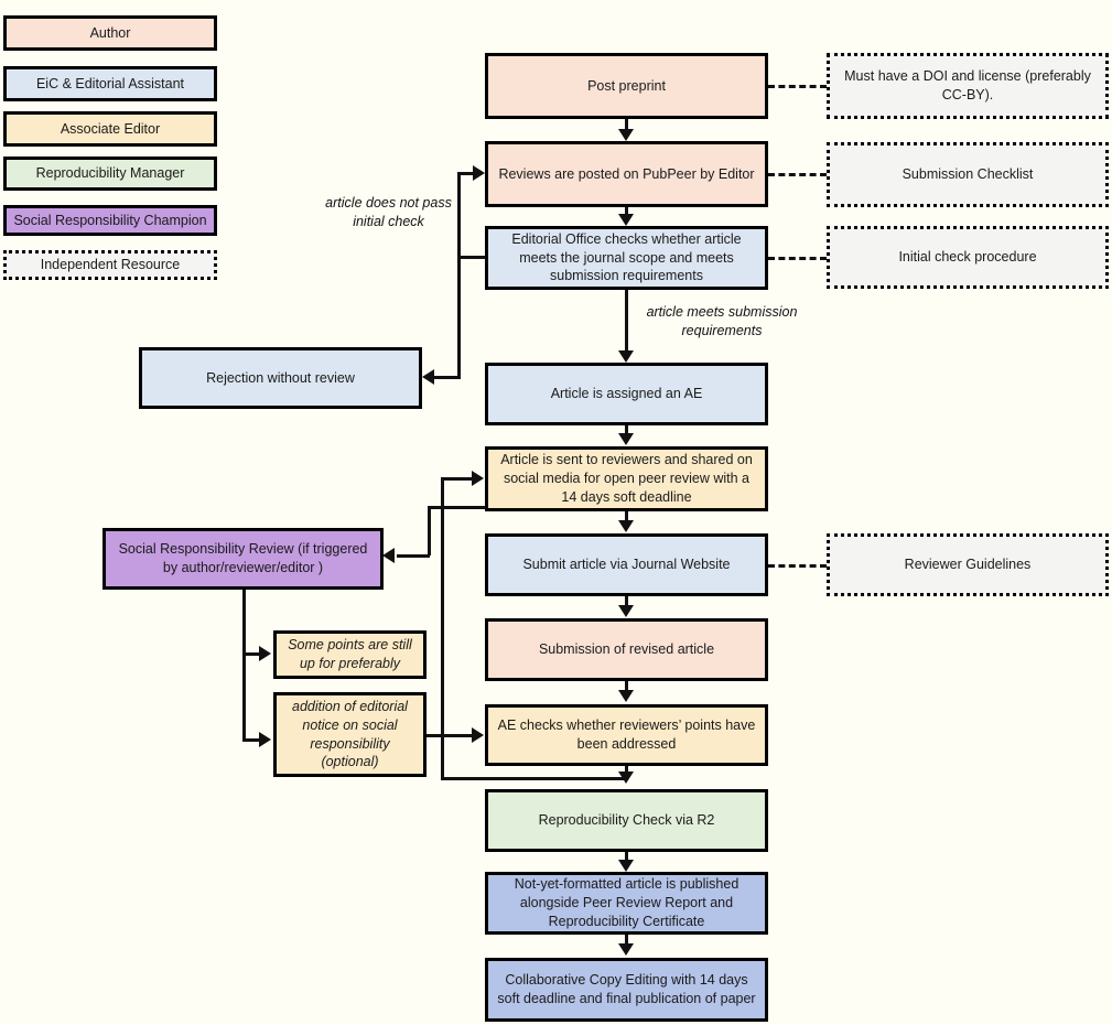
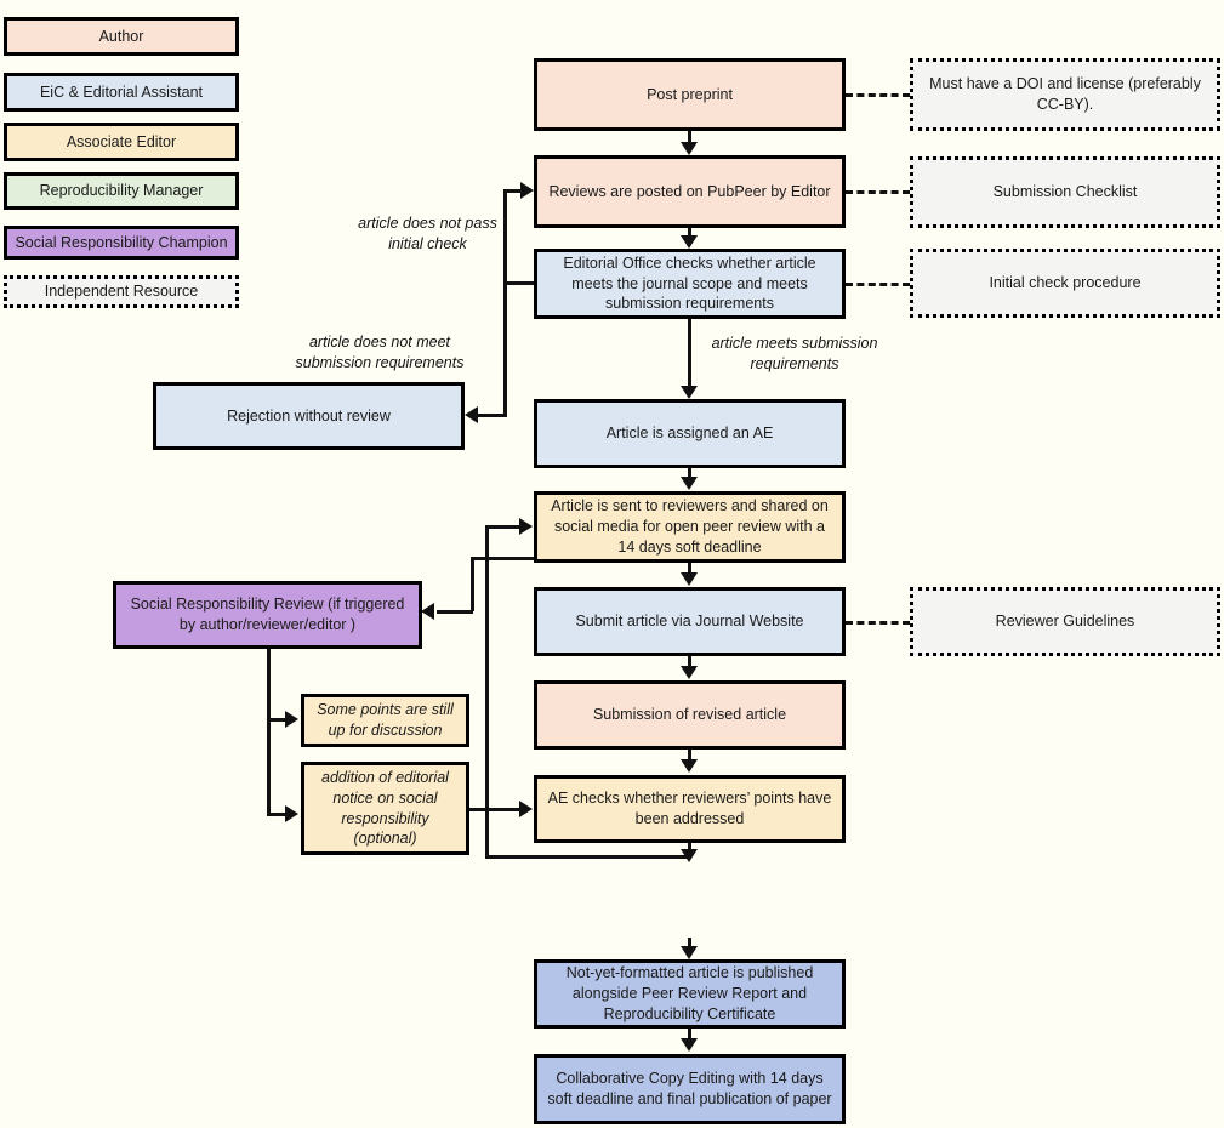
  Author
  EiC & Editorial Assistant
  Associate Editor
  Reproducibility Manager
  Social Responsibility Champion
  Independent Resource
  Post preprint
  Reviews are posted on PubPeer by Editor
  Editorial Office checks whether article meets the journal scope and meets submission requirements
  Rejection without review
  Article is assigned an AE
  Article is sent to reviewers and shared on social media for open peer review with a 14 days soft deadline
  Submit article via Journal Website
  Submission of revised article
  AE checks whether reviewers’ points have been addressed
- Reproducibility Check via R2
  Not-yet-formatted article is published alongside Peer Review Report and Reproducibility Certificate
  Collaborative Copy Editing with 14 days soft deadline and final publication of paper
  Social Responsibility Review (if triggered by author/reviewer/editor )
- Some points are still up for preferably
+ Some points are still up for discussion
  addition of editorial notice on social responsibility (optional)
  Must have a DOI and license (preferably CC-BY).
  Submission Checklist
  Initial check procedure
  Reviewer Guidelines
  article does not pass initial check
+ article does not meet submission requirements
  article meets submission requirements
